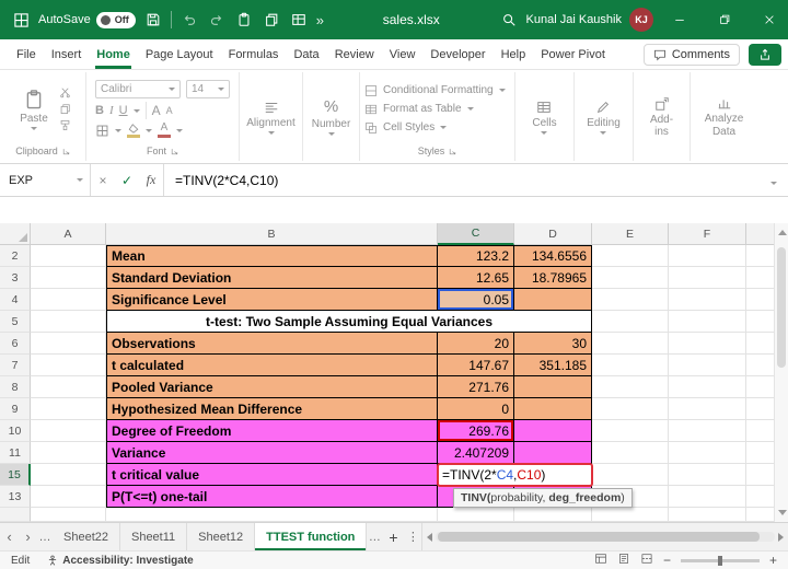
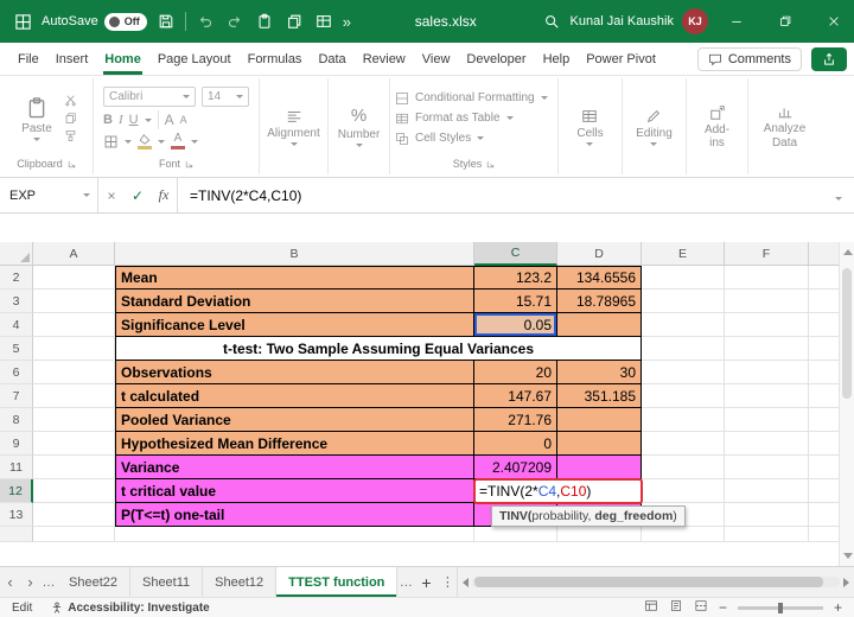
  AutoSave
  Off
  »
  sales.xlsx
  Kunal Jai Kaushik
  KJ
  File
  Insert
  Home
  Page Layout
  Formulas
  Data
  Review
  View
  Developer
  Help
  Power Pivot
  Comments
  Paste
  Clipboard
  Calibri
  14
  B
  I
  U
  A
  A
  A
  Font
  Alignment
  %
  Number
  Conditional Formatting
  Format as Table
  Cell Styles
  Styles
  Cells
  Editing
  Add-ins
  Analyze Data
  EXP
  ×
  ✓
  fx
  =TINV(2*C4,C10)
  A
  B
  C
  D
  E
  F
  2
  Mean
  123.2
  134.6556
  3
  Standard Deviation
- 12.65
+ 15.71
  18.78965
  4
  Significance Level
  0.05
  5
  t-test: Two Sample Assuming Equal Variances
  6
  Observations
  20
  30
  7
  t calculated
  147.67
  351.185
  8
  Pooled Variance
  271.76
  9
  Hypothesized Mean Difference
  0
- 10
- Degree of Freedom
- 269.76
  11
  Variance
  2.407209
- 15
+ 12
  t critical value
  =TINV(2*
  C4
  ,
  C10
  )
  TINV(probability, deg_freedom)
  13
  P(T<=t) one-tail
  ‹
  ›
  …
  Sheet22
  Sheet11
  Sheet12
  TTEST function
  …
  +
  ⋮
  Edit
  Accessibility: Investigate
  −
  +
